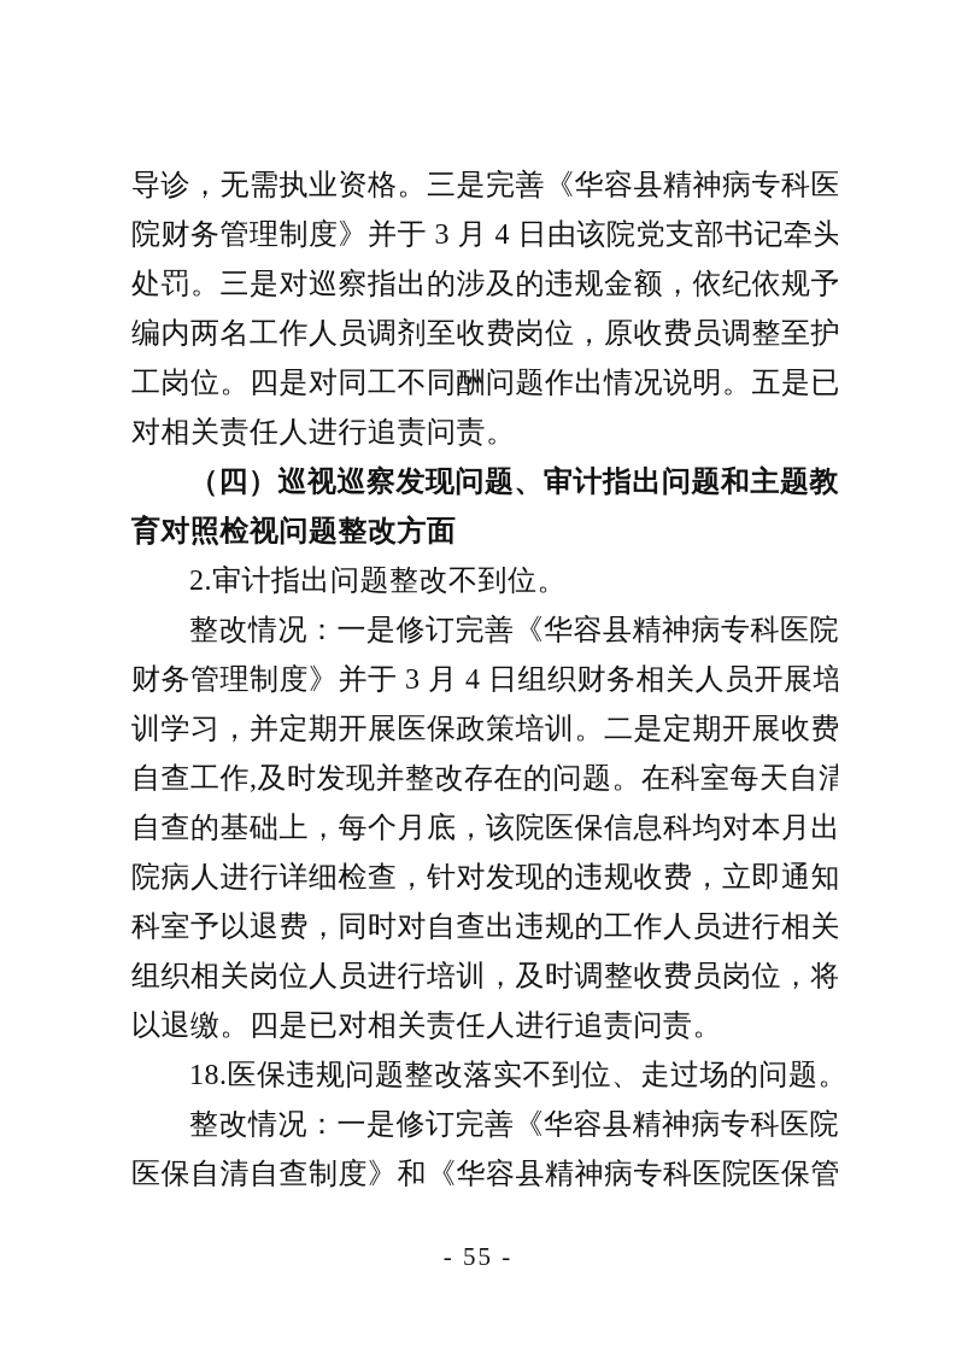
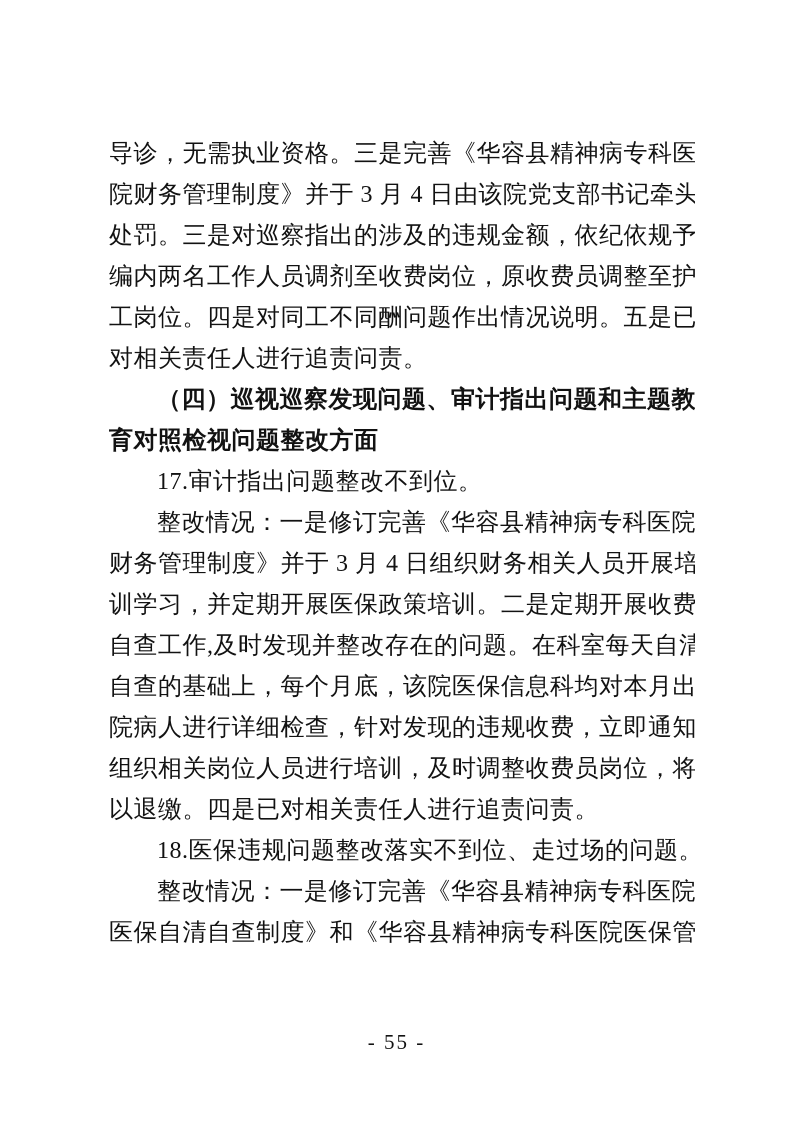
  导诊，无需执业资格。三是完善《华容县精神病专科医
  院财务管理制度》并于 3 月 4 日由该院党支部书记牵头
  处罚。三是对巡察指出的涉及的违规金额，依纪依规予
  编内两名工作人员调剂至收费岗位，原收费员调整至护
  工岗位。四是对同工不同酬问题作出情况说明。五是已
  对相关责任人进行追责问责。
  （四）巡视巡察发现问题、审计指出问题和主题教
  育对照检视问题整改方面
- 2.审计指出问题整改不到位。
+ 17.审计指出问题整改不到位。
  整改情况：一是修订完善《华容县精神病专科医院
  财务管理制度》并于 3 月 4 日组织财务相关人员开展培
  训学习，并定期开展医保政策培训。二是定期开展收费
  自查工作,及时发现并整改存在的问题。在科室每天自清
  自查的基础上，每个月底，该院医保信息科均对本月出
  院病人进行详细检查，针对发现的违规收费，立即通知
- 科室予以退费，同时对自查出违规的工作人员进行相关
  组织相关岗位人员进行培训，及时调整收费员岗位，将
  以退缴。四是已对相关责任人进行追责问责。
  18.医保违规问题整改落实不到位、走过场的问题。
  整改情况：一是修订完善《华容县精神病专科医院
  医保自清自查制度》和《华容县精神病专科医院医保管
  - 55 -
